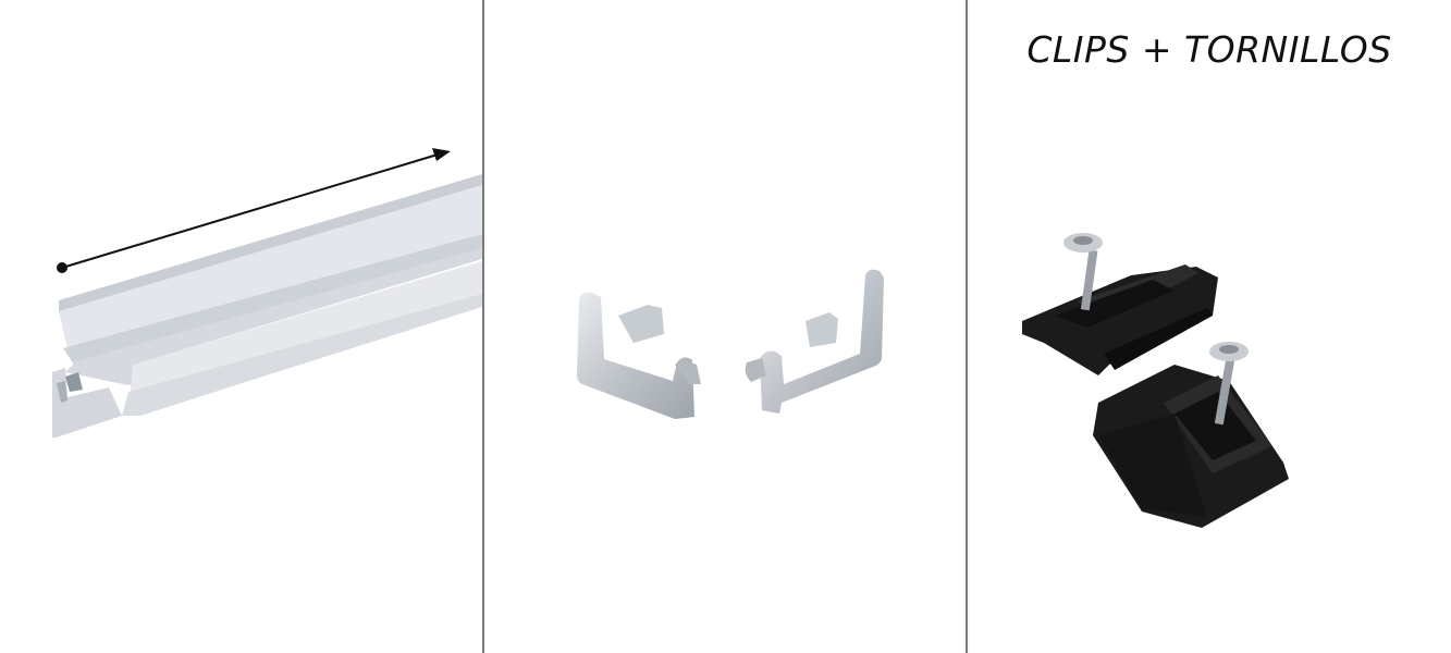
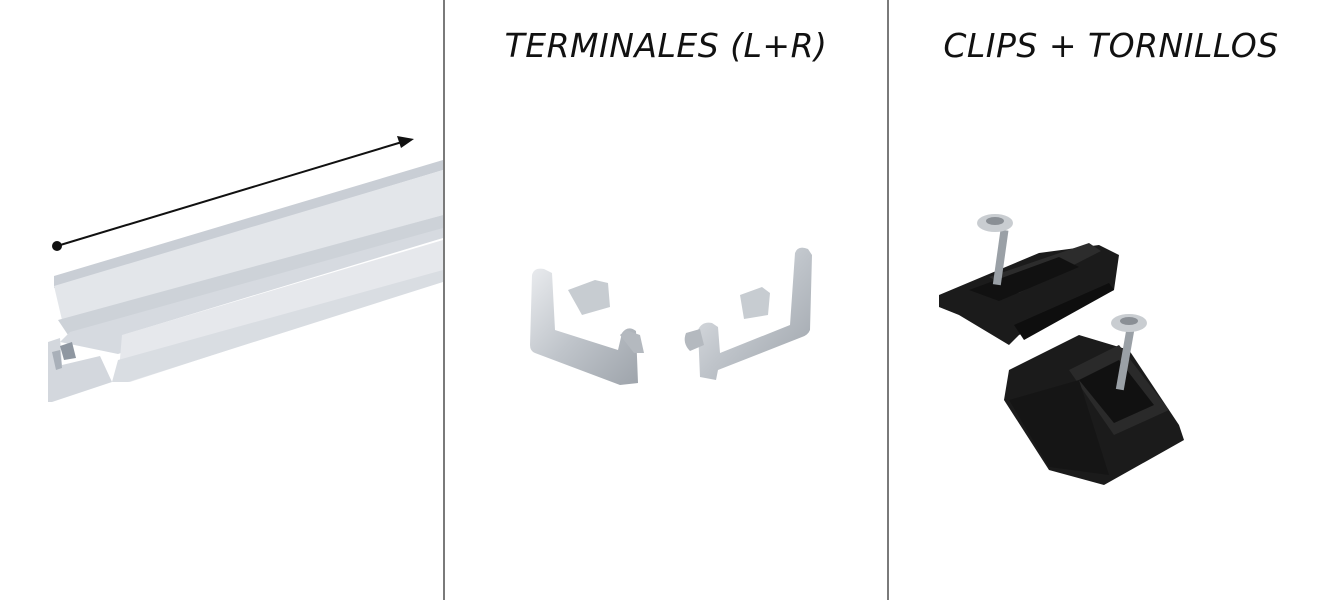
+ TERMINALES (L+R)
  CLIPS + TORNILLOS
